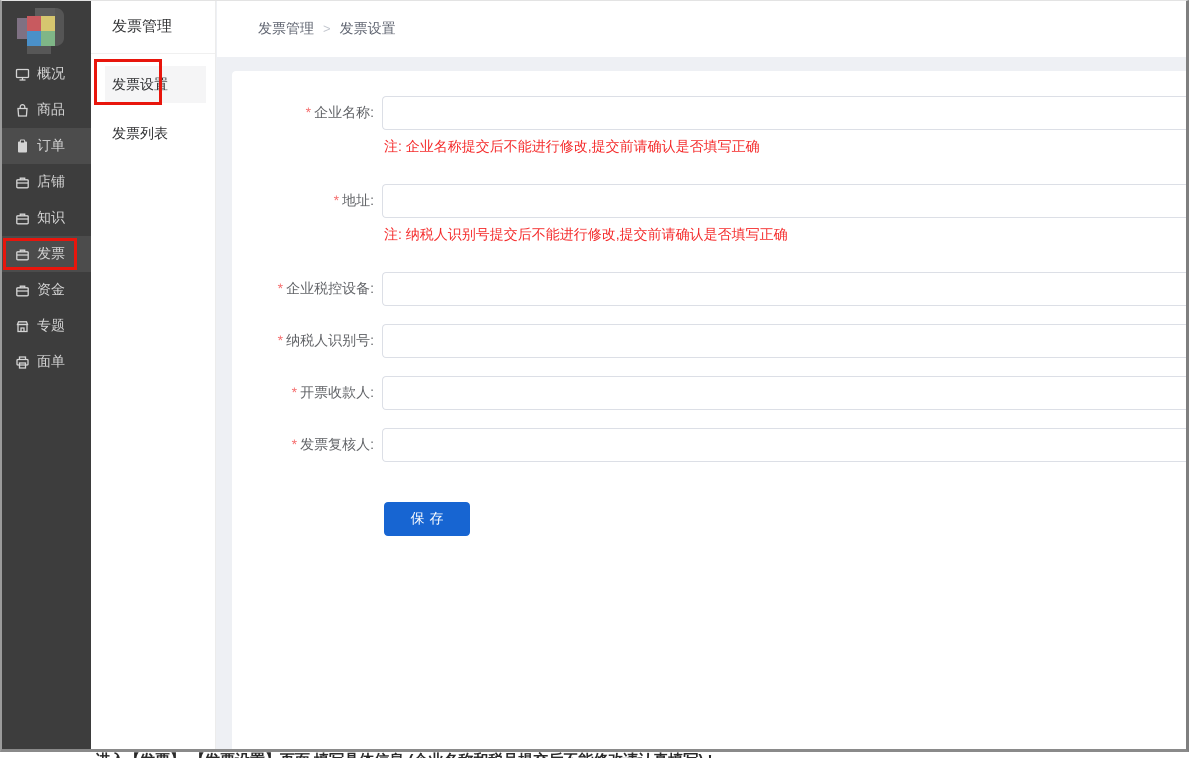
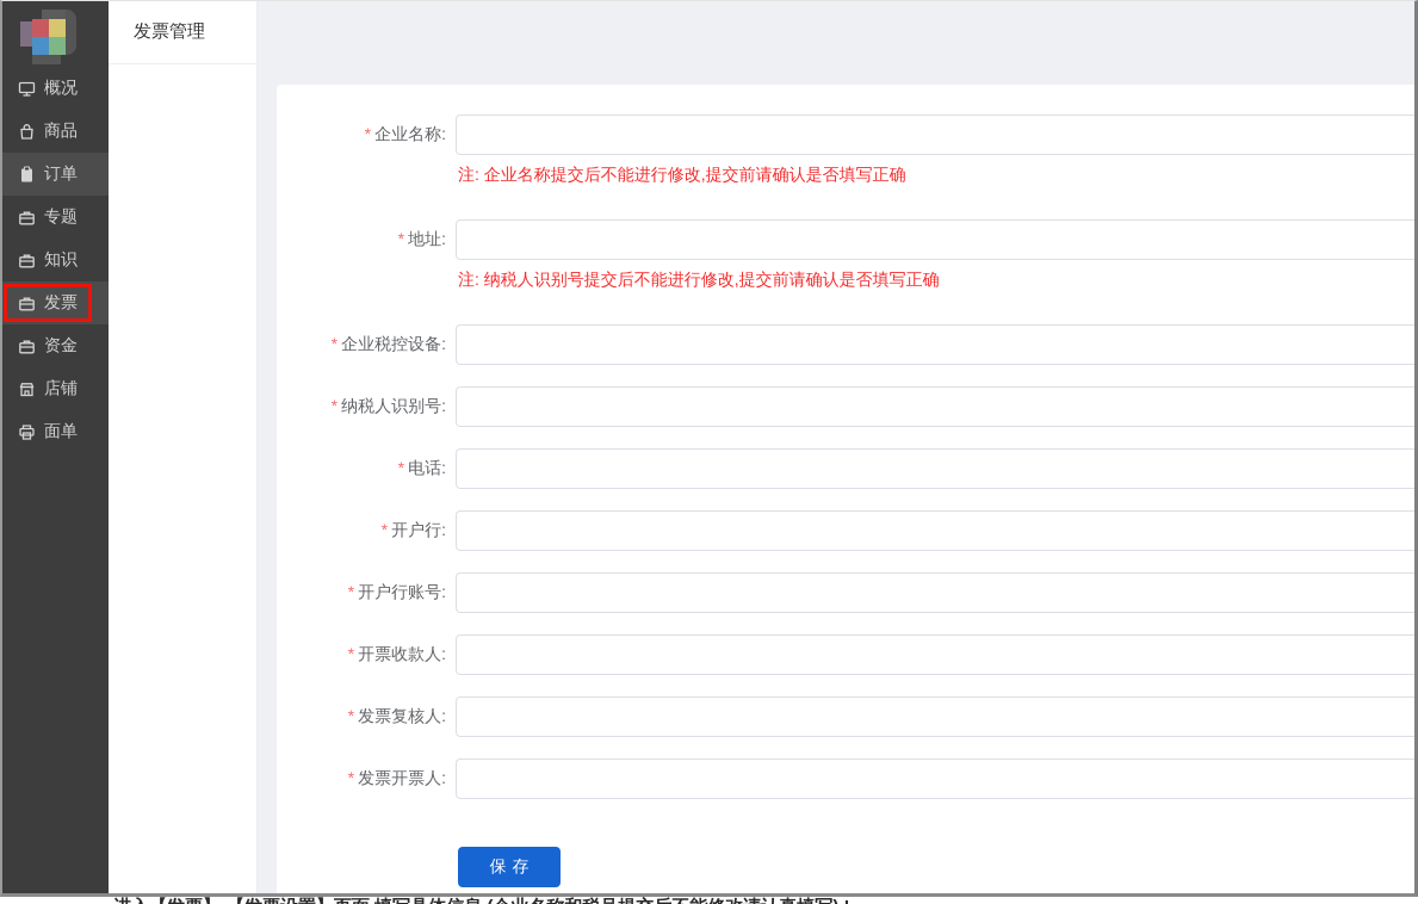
  概况
  商品
  订单
- 店铺
+ 专题
  知识
  发票
  资金
- 专题
+ 店铺
  面单
  发票管理
- 发票设置
- 发票列表
- 发票管理 > 发票设置
  * 企业名称:
  注: 企业名称提交后不能进行修改,提交前请确认是否填写正确
  * 地址:
  注: 纳税人识别号提交后不能进行修改,提交前请确认是否填写正确
  * 企业税控设备:
  * 纳税人识别号:
+ * 电话:
+ * 开户行:
+ * 开户行账号:
  * 开票收款人:
  * 发票复核人:
+ * 发票开票人:
  保存
